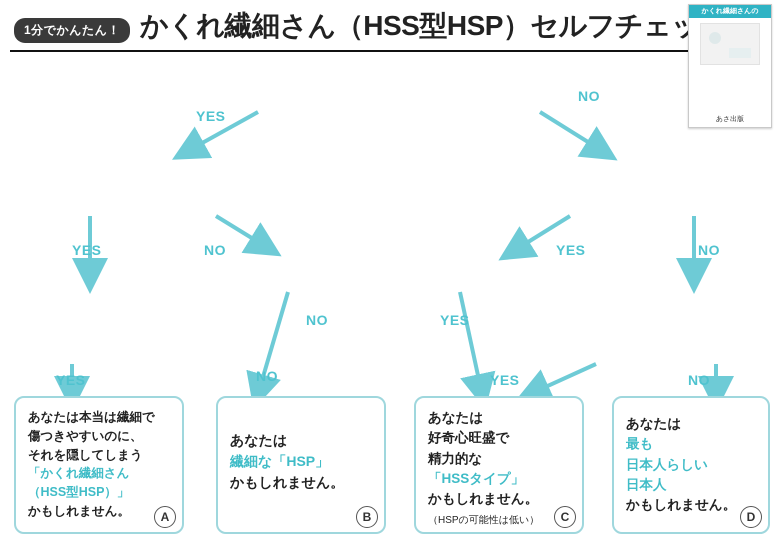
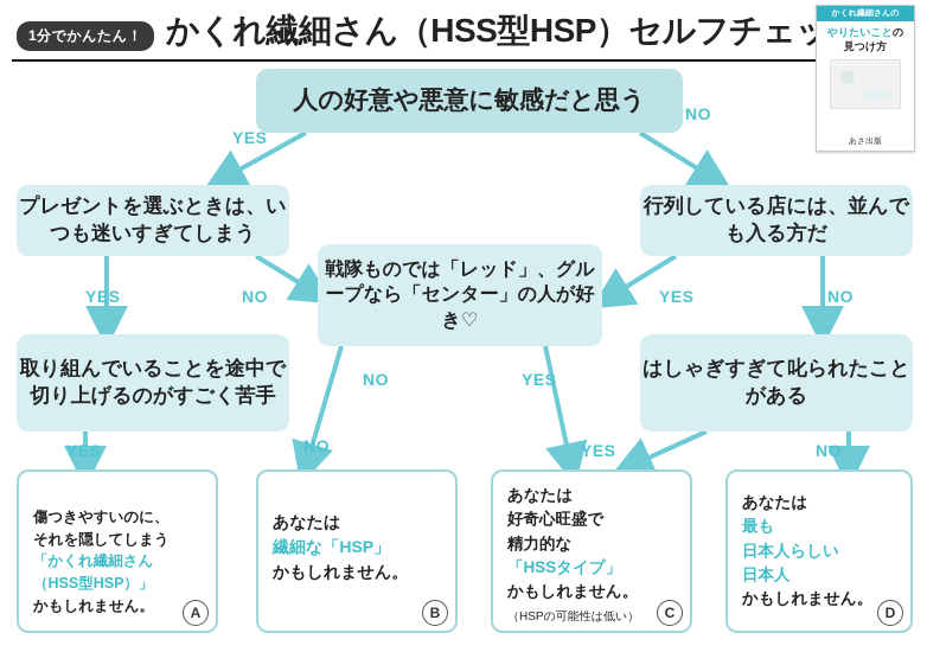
  1分でかんたん！
  かくれ繊細さん（HSS型HSP）セルフチェッ
+ やりたいことの
+ 見つけ方
+ 人の好意や悪意に敏感だと思う
+ プレゼントを選ぶときは、いつも迷いすぎてしまう
+ 行列している店には、並んでも入る方だ
+ 取り組んでいることを途中で切り上げるのがすごく苦手
+ 戦隊ものでは「レッド」、グループなら「センター」の人が好き♡
+ はしゃぎすぎて叱られたことがある
  YES
  NO
  YES
  NO
  YES
  NO
  YES
  NO
  NO
  YES
  YES
  NO
- あなたは本当は繊細で
  傷つきやすいのに、
  それを隠してしまう
  「かくれ繊細さん
  （HSS型HSP）」
  かもしれません。
  A
  あなたは
  繊細な「HSP」
  かもしれません。
  B
  あなたは
  好奇心旺盛で
  精力的な
  「HSSタイプ」
  かもしれません。
  （HSPの可能性は低い）
  C
  あなたは
  最も
  日本人らしい
  日本人
  かもしれません。
  D
